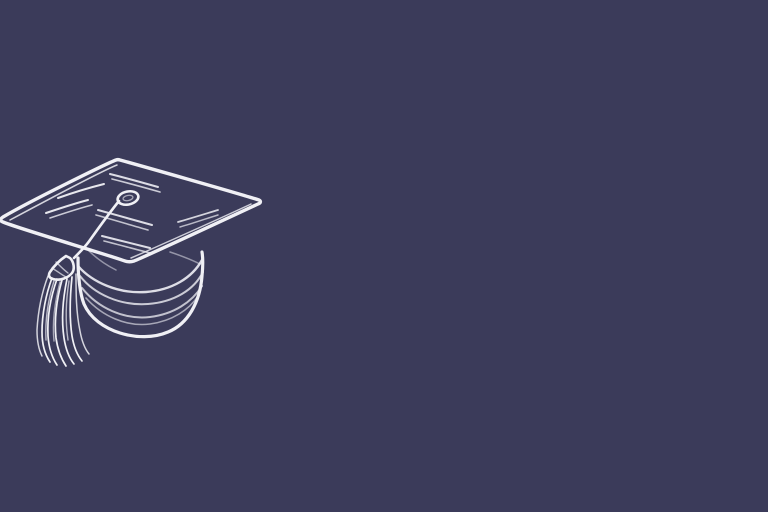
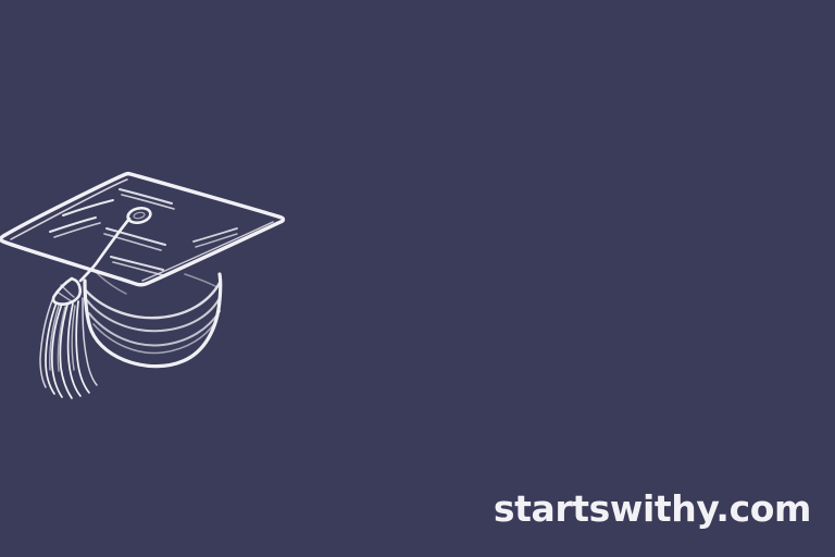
+ startswithy.com
